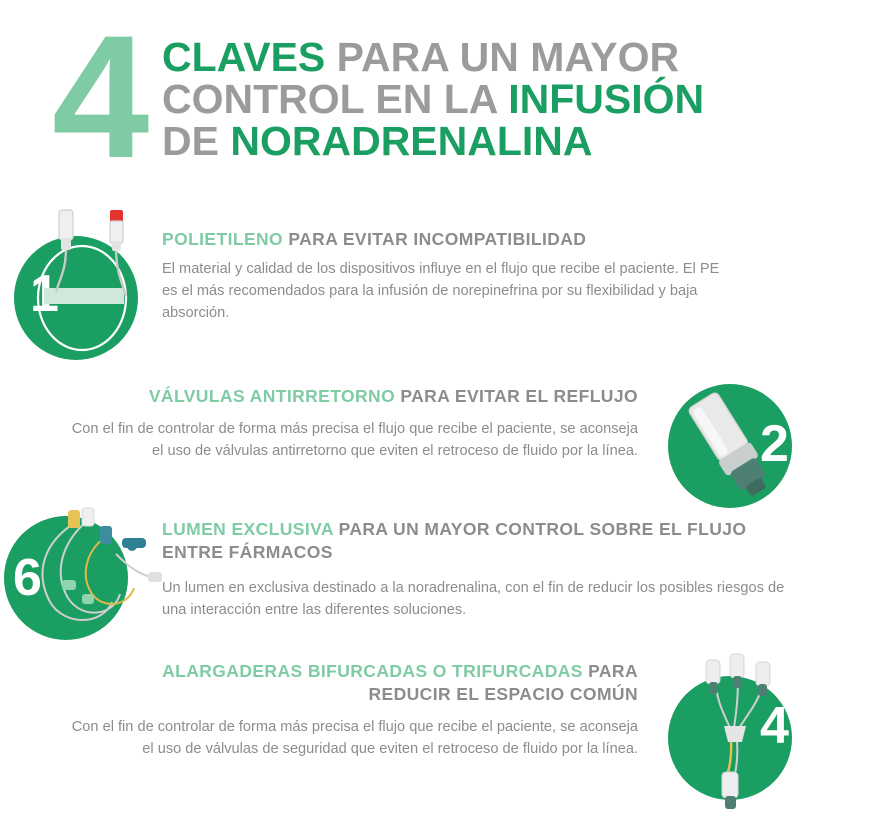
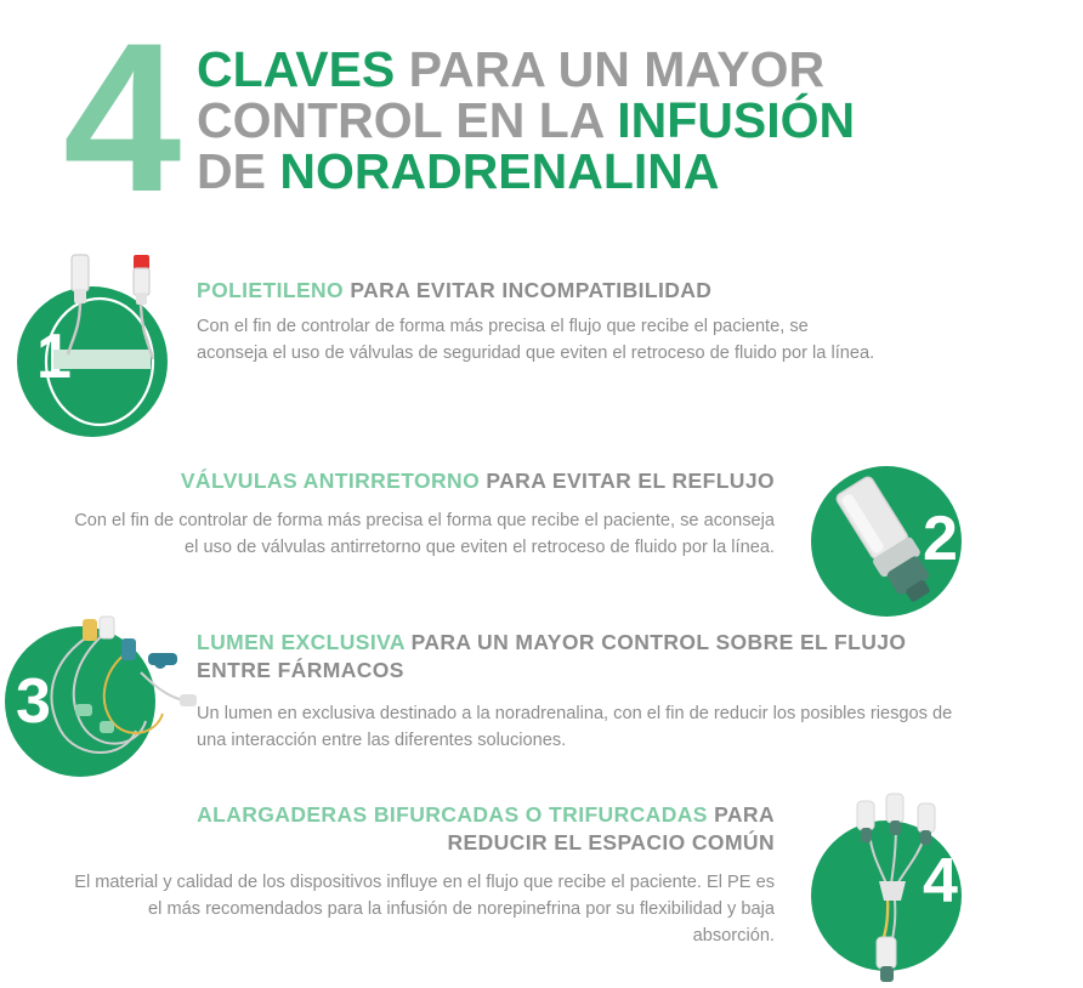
  4
  CLAVES PARA UN MAYOR
  CONTROL EN LA INFUSIÓN
  DE NORADRENALINA
  POLIETILENO PARA EVITAR INCOMPATIBILIDAD
- El material y calidad de los dispositivos influye en el flujo que recibe el paciente. El PE es el más recomendados para la infusión de norepinefrina por su flexibilidad y baja absorción.
+ Con el fin de controlar de forma más precisa el flujo que recibe el paciente, se aconseja el uso de válvulas de seguridad que eviten el retroceso de fluido por la línea.
  2
  VÁLVULAS ANTIRRETORNO PARA EVITAR EL REFLUJO
- Con el fin de controlar de forma más precisa el flujo que recibe el paciente, se aconseja el uso de válvulas antirretorno que eviten el retroceso de fluido por la línea.
+ Con el fin de controlar de forma más precisa el forma que recibe el paciente, se aconseja el uso de válvulas antirretorno que eviten el retroceso de fluido por la línea.
- 6
+ 3
  LUMEN EXCLUSIVA PARA UN MAYOR CONTROL SOBRE EL FLUJO
  ENTRE FÁRMACOS
  Un lumen en exclusiva destinado a la noradrenalina, con el fin de reducir los posibles riesgos de una interacción entre las diferentes soluciones.
  4
  ALARGADERAS BIFURCADAS O TRIFURCADAS PARA
  REDUCIR EL ESPACIO COMÚN
- Con el fin de controlar de forma más precisa el flujo que recibe el paciente, se aconseja el uso de válvulas de seguridad que eviten el retroceso de fluido por la línea.
+ El material y calidad de los dispositivos influye en el flujo que recibe el paciente. El PE es el más recomendados para la infusión de norepinefrina por su flexibilidad y baja absorción.
